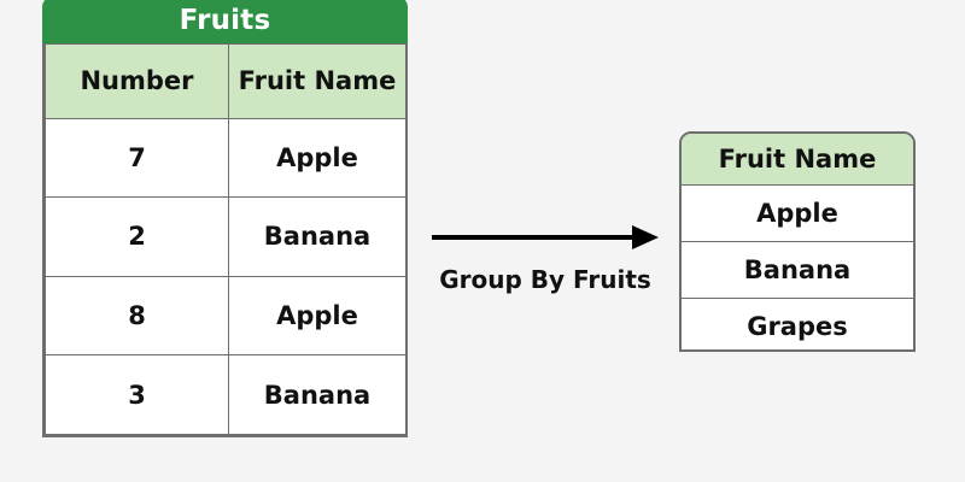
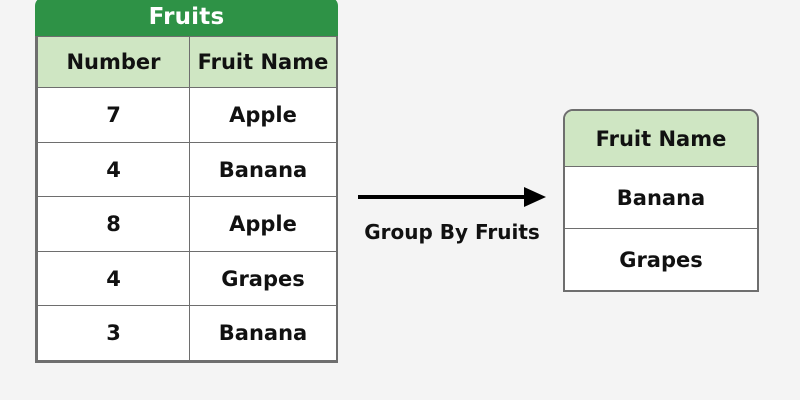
  Fruits
  Number	Fruit Name
  7	Apple
- 2	Banana
+ 4	Banana
  8	Apple
+ 4	Grapes
  3	Banana
  Group By Fruits
  Fruit Name
- Apple
  Banana
  Grapes
